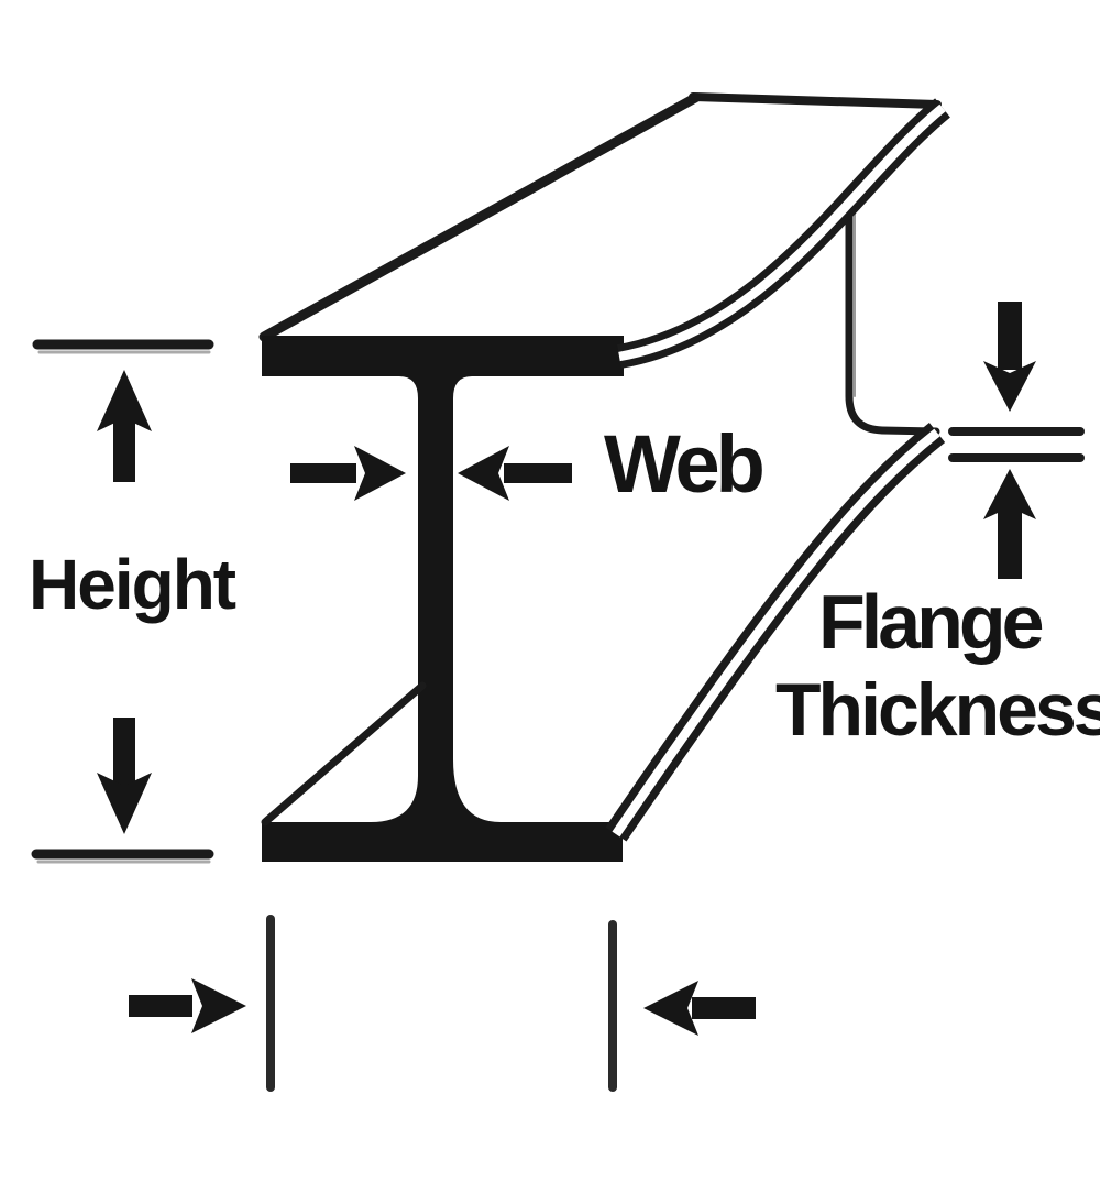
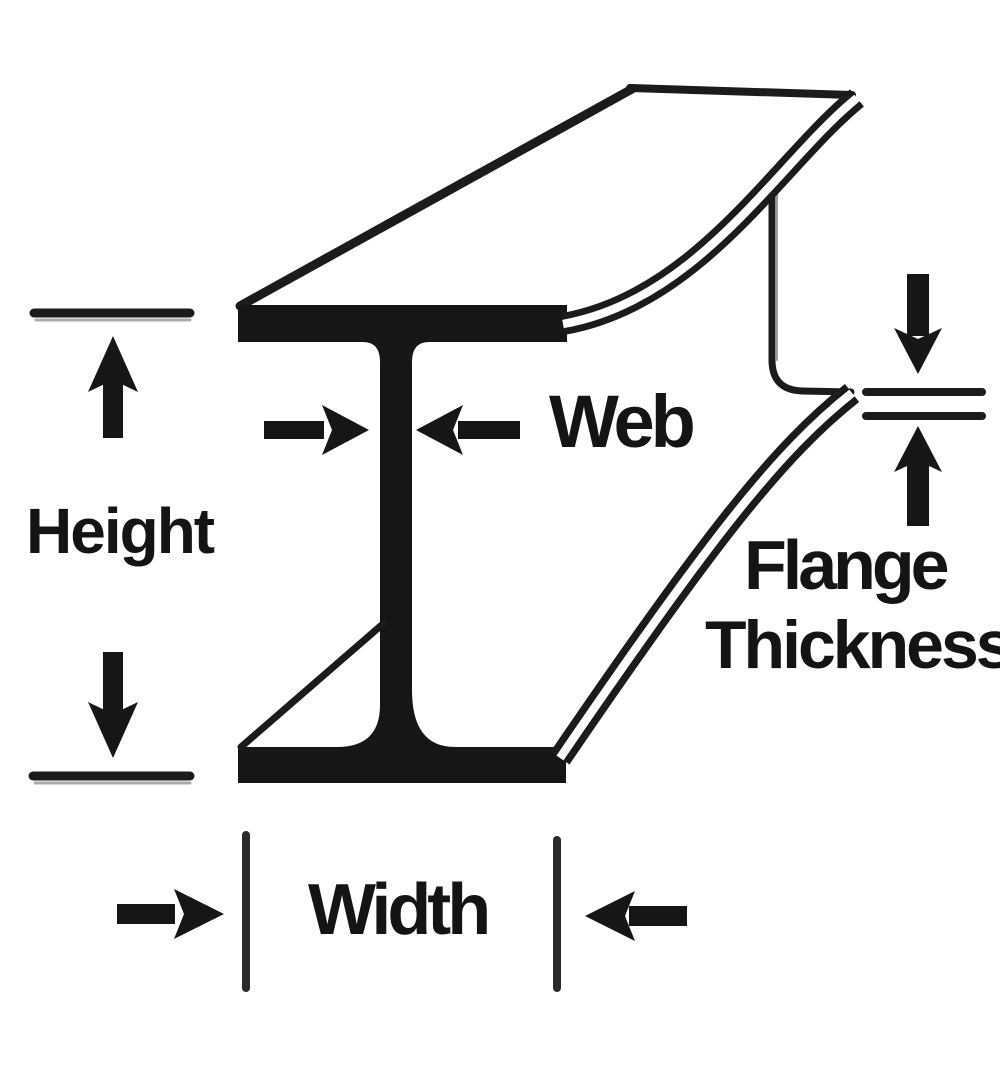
  Height
  Web
  Flange
  Thickness
+ Width
